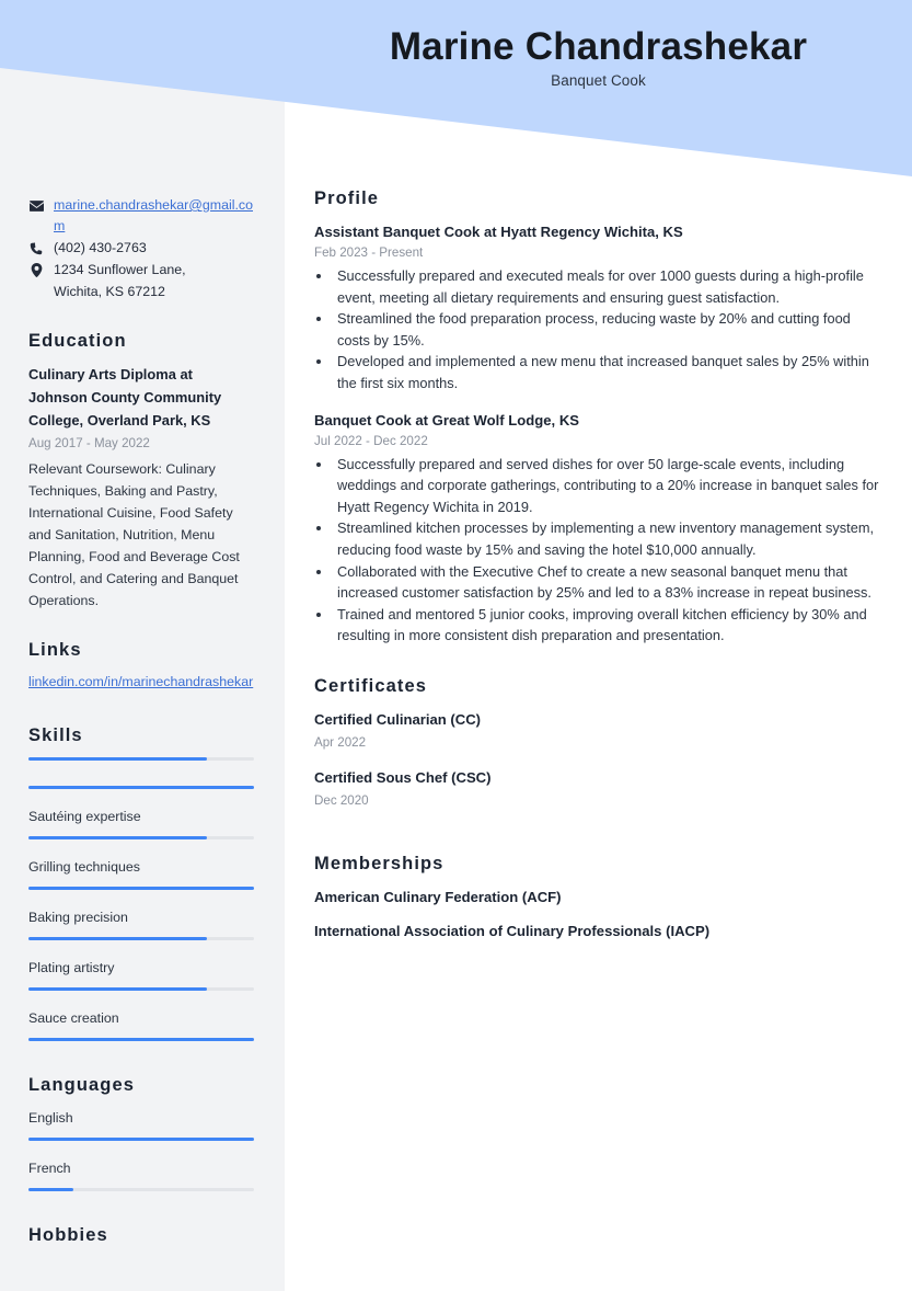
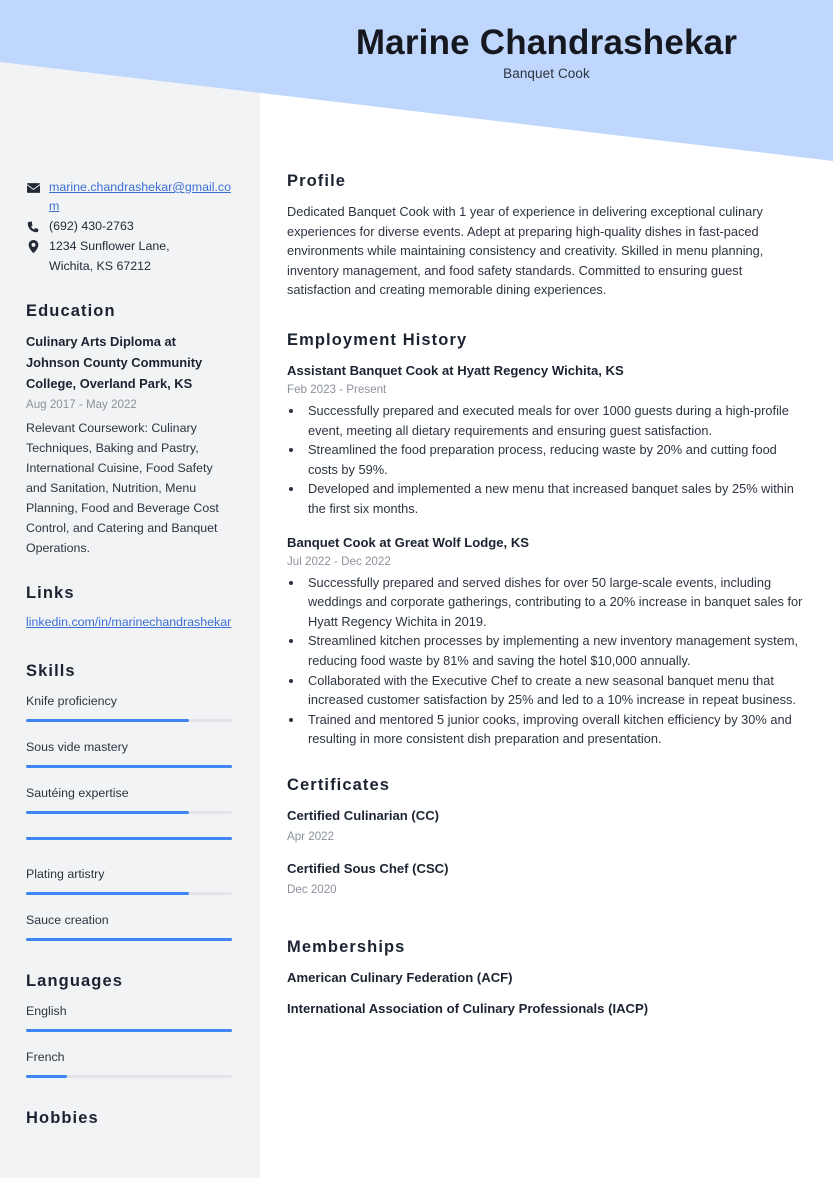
  Marine Chandrashekar
  Banquet Cook
  marine.chandrashekar@gmail.com
- (402) 430-2763
+ (692) 430-2763
  1234 Sunflower Lane,
  Wichita, KS 67212
  Education
  Culinary Arts Diploma at Johnson County Community College, Overland Park, KS
  Aug 2017 - May 2022
  Relevant Coursework: Culinary Techniques, Baking and Pastry, International Cuisine, Food Safety and Sanitation, Nutrition, Menu Planning, Food and Beverage Cost Control, and Catering and Banquet Operations.
  Links
  linkedin.com/in/marinechandrashekar
  Skills
+ Knife proficiency
+ Sous vide mastery
  Sautéing expertise
- Grilling techniques
- Baking precision
  Plating artistry
  Sauce creation
  Languages
  English
  French
  Hobbies
  Profile
+ Dedicated Banquet Cook with 1 year of experience in delivering exceptional culinary experiences for diverse events. Adept at preparing high-quality dishes in fast-paced environments while maintaining consistency and creativity. Skilled in menu planning, inventory management, and food safety standards. Committed to ensuring guest satisfaction and creating memorable dining experiences.
+ Employment History
  Assistant Banquet Cook at Hyatt Regency Wichita, KS
  Feb 2023 - Present
  Successfully prepared and executed meals for over 1000 guests during a high-profile event, meeting all dietary requirements and ensuring guest satisfaction.
- Streamlined the food preparation process, reducing waste by 20% and cutting food costs by 15%.
+ Streamlined the food preparation process, reducing waste by 20% and cutting food costs by 59%.
  Developed and implemented a new menu that increased banquet sales by 25% within the first six months.
  Banquet Cook at Great Wolf Lodge, KS
  Jul 2022 - Dec 2022
  Successfully prepared and served dishes for over 50 large-scale events, including weddings and corporate gatherings, contributing to a 20% increase in banquet sales for Hyatt Regency Wichita in 2019.
- Streamlined kitchen processes by implementing a new inventory management system, reducing food waste by 15% and saving the hotel $10,000 annually.
+ Streamlined kitchen processes by implementing a new inventory management system, reducing food waste by 81% and saving the hotel $10,000 annually.
- Collaborated with the Executive Chef to create a new seasonal banquet menu that increased customer satisfaction by 25% and led to a 83% increase in repeat business.
+ Collaborated with the Executive Chef to create a new seasonal banquet menu that increased customer satisfaction by 25% and led to a 10% increase in repeat business.
  Trained and mentored 5 junior cooks, improving overall kitchen efficiency by 30% and resulting in more consistent dish preparation and presentation.
  Certificates
  Certified Culinarian (CC)
  Apr 2022
  Certified Sous Chef (CSC)
  Dec 2020
  Memberships
  American Culinary Federation (ACF)
  International Association of Culinary Professionals (IACP)
